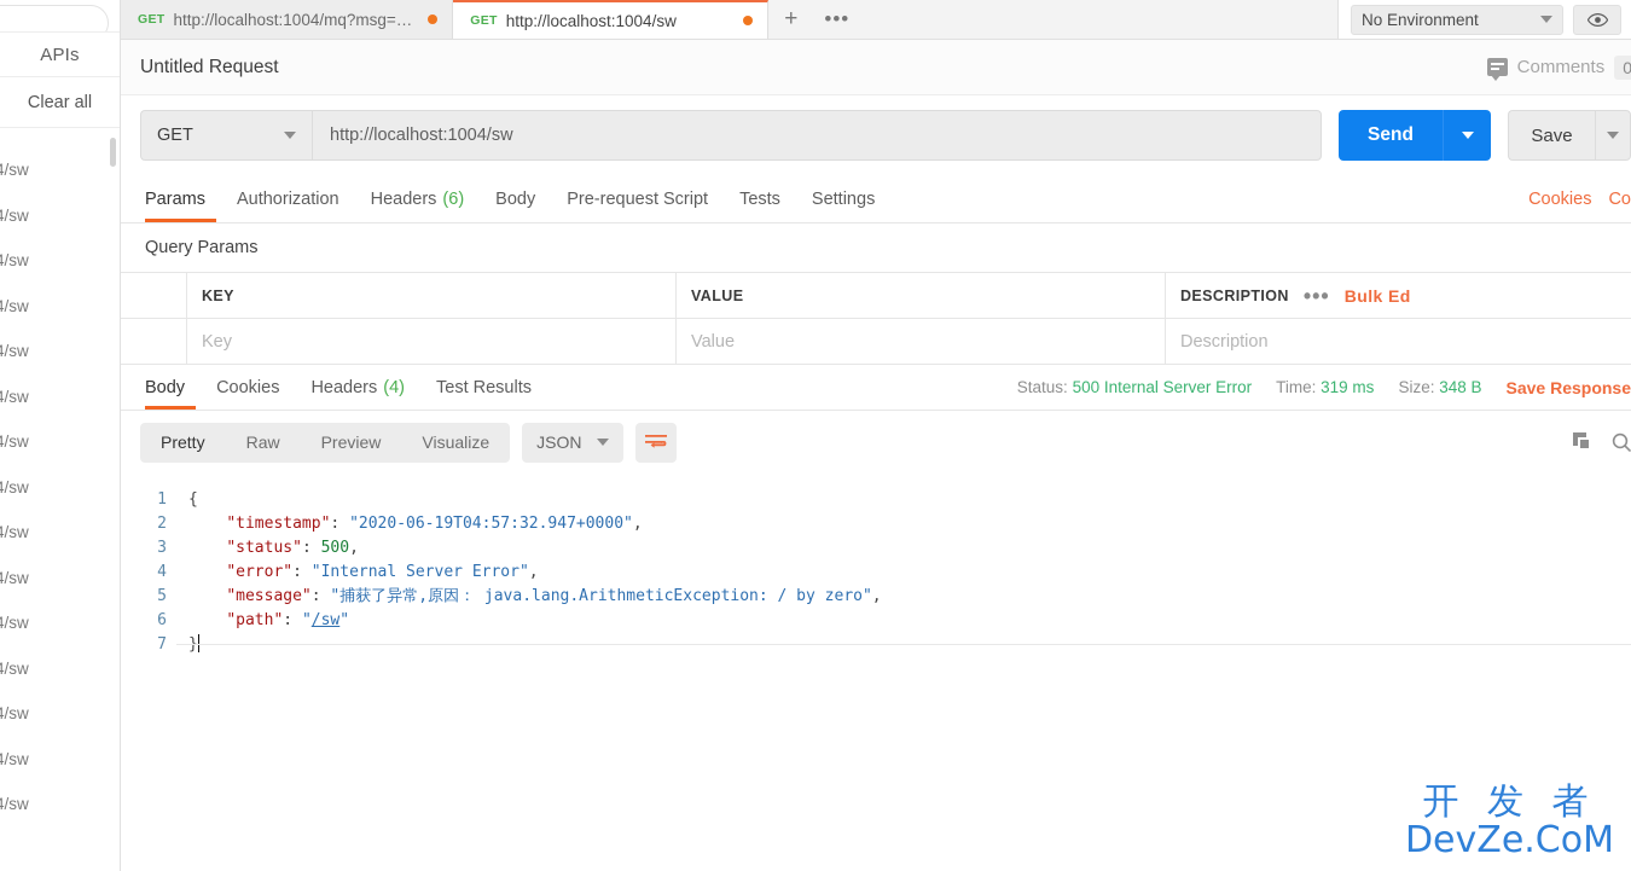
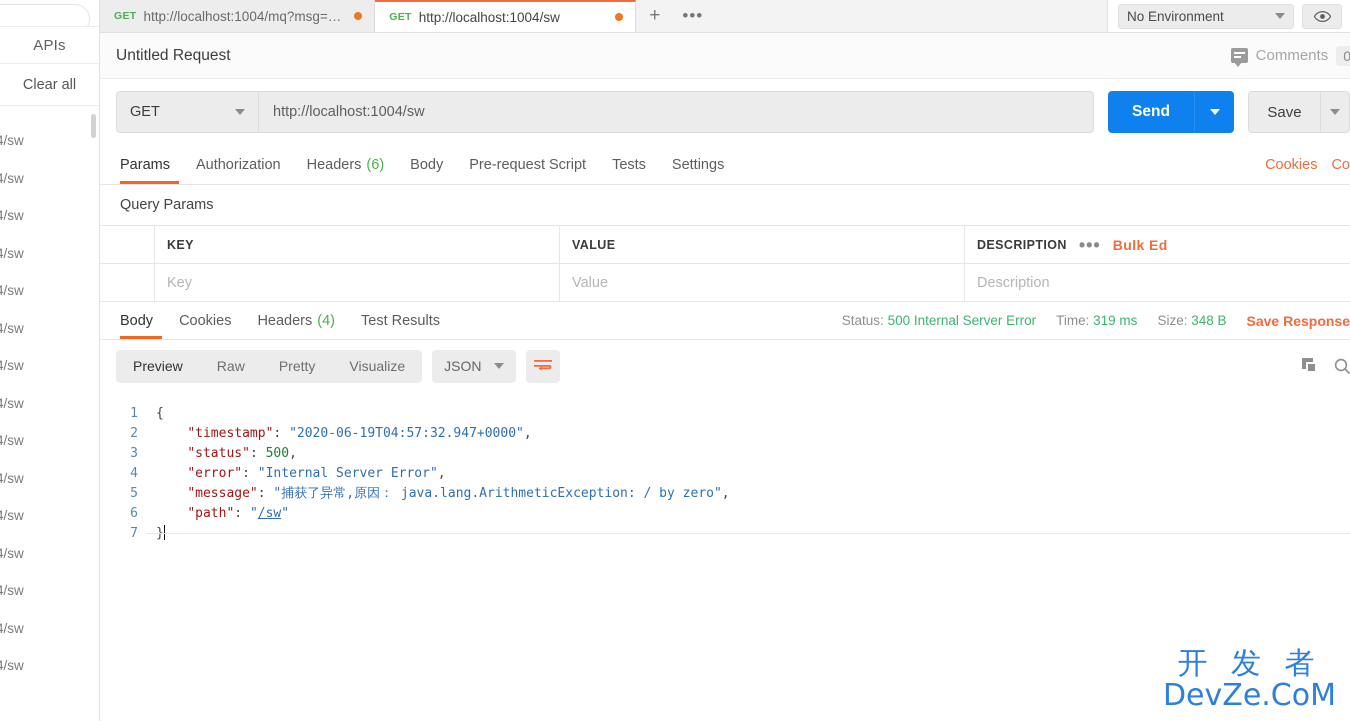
  APIs
  Clear all
  /sw
  /sw
  /sw
  /sw
  /sw
  /sw
  /sw
  /sw
  /sw
  /sw
  /sw
  /sw
  /sw
  /sw
  /sw
  GET
  http://localhost:1004/mq?msg=…
  GET
  http://localhost:1004/sw
  +
  •••
  No Environment
  Untitled Request
  Comments
  0
  GET
  http://localhost:1004/sw
  Send
  Save
  Params
  Authorization
  Headers
  (6)
  Body
  Pre-request Script
  Tests
  Settings
  Cookies
  Co
  Query Params
  KEY
  VALUE
  DESCRIPTION
  •••
  Bulk Ed
  Key
  Value
  Description
  Body
  Cookies
  Headers
  (4)
  Test Results
  Status: 500 Internal Server Error
  Time: 319 ms
  Size: 348 B
  Save Response
- Pretty
+ Preview
  Raw
- Preview
+ Pretty
  Visualize
  JSON
  1
  2
  3
  4
  5
  6
  7
  {
  "timestamp": "2020-06-19T04:57:32.947+0000",
  "status": 500,
  "error": "Internal Server Error",
  "message": "捕获了异常,原因： java.lang.ArithmeticException: / by zero",
  "path": "/sw"
  开 发 者
  DevZe.CoM
